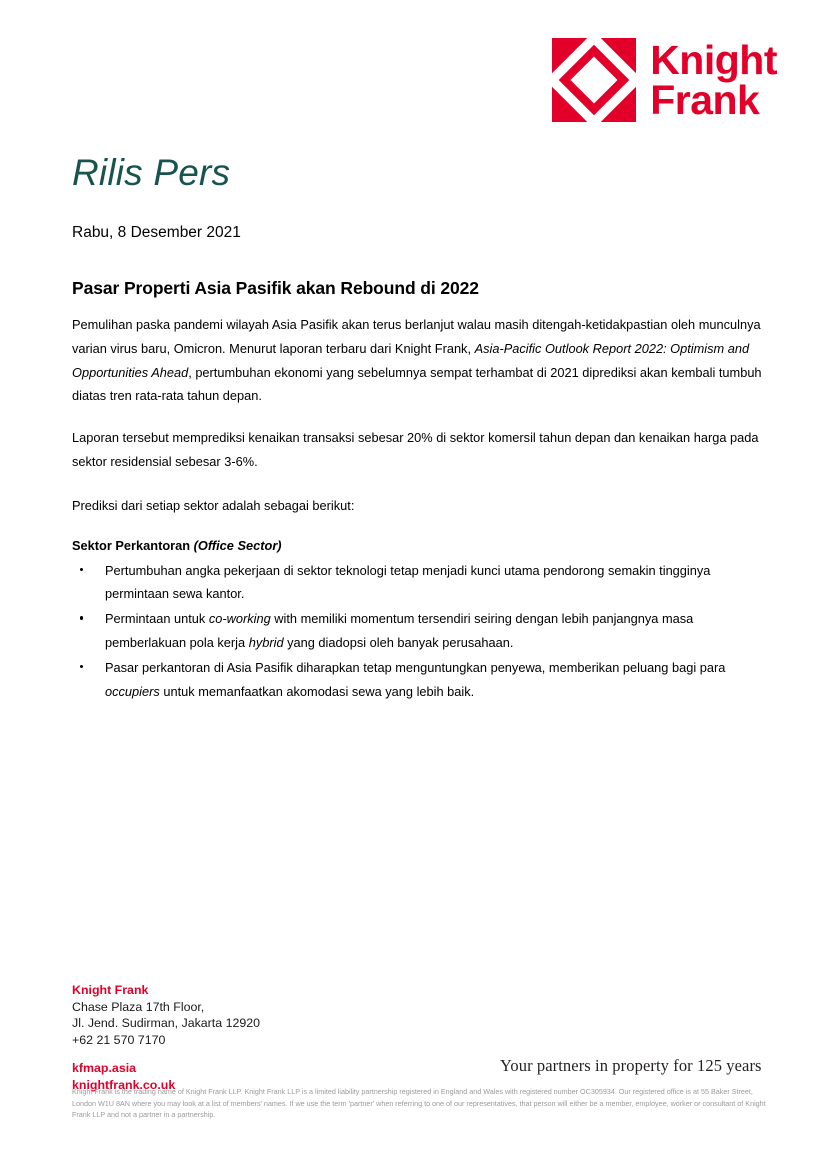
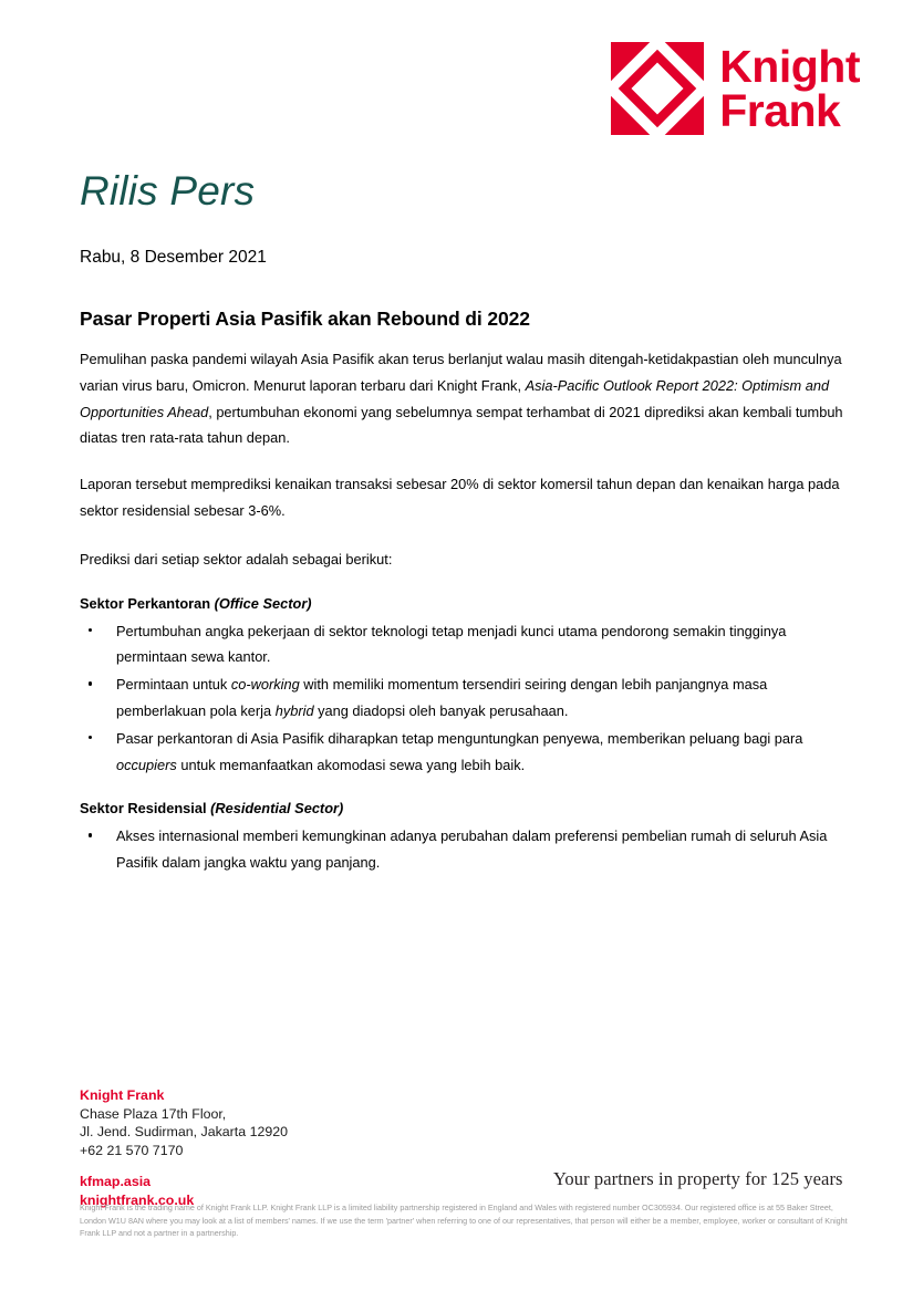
  Knight
  Frank
  Rilis Pers
  Rabu, 8 Desember 2021
  Pasar Properti Asia Pasifik akan Rebound di 2022
  Pemulihan paska pandemi wilayah Asia Pasifik akan terus berlanjut walau masih ditengah-ketidakpastian oleh munculnya varian virus baru, Omicron. Menurut laporan terbaru dari Knight Frank, Asia-Pacific Outlook Report 2022: Optimism and Opportunities Ahead, pertumbuhan ekonomi yang sebelumnya sempat terhambat di 2021 diprediksi akan kembali tumbuh diatas tren rata-rata tahun depan.
  Laporan tersebut memprediksi kenaikan transaksi sebesar 20% di sektor komersil tahun depan dan kenaikan harga pada sektor residensial sebesar 3-6%.
  Prediksi dari setiap sektor adalah sebagai berikut:
  Sektor Perkantoran (Office Sector)
  Pertumbuhan angka pekerjaan di sektor teknologi tetap menjadi kunci utama pendorong semakin tingginya permintaan sewa kantor.
  Permintaan untuk co-working with memiliki momentum tersendiri seiring dengan lebih panjangnya masa pemberlakuan pola kerja hybrid yang diadopsi oleh banyak perusahaan.
  Pasar perkantoran di Asia Pasifik diharapkan tetap menguntungkan penyewa, memberikan peluang bagi para occupiers untuk memanfaatkan akomodasi sewa yang lebih baik.
+ Sektor Residensial (Residential Sector)
+ Akses internasional memberi kemungkinan adanya perubahan dalam preferensi pembelian rumah di seluruh Asia Pasifik dalam jangka waktu yang panjang.
  Knight Frank
  Chase Plaza 17th Floor,
  Jl. Jend. Sudirman, Jakarta 12920
  +62 21 570 7170
  kfmap.asia
  knightfrank.co.uk
  Your partners in property for 125 years
  Knight Frank is the trading name of Knight Frank LLP. Knight Frank LLP is a limited liability partnership registered in England and Wales with registered number OC305934. Our registered office is at 55 Baker Street, London W1U 8AN where you may look at a list of members' names. If we use the term 'partner' when referring to one of our representatives, that person will either be a member, employee, worker or consultant of Knight Frank LLP and not a partner in a partnership.
